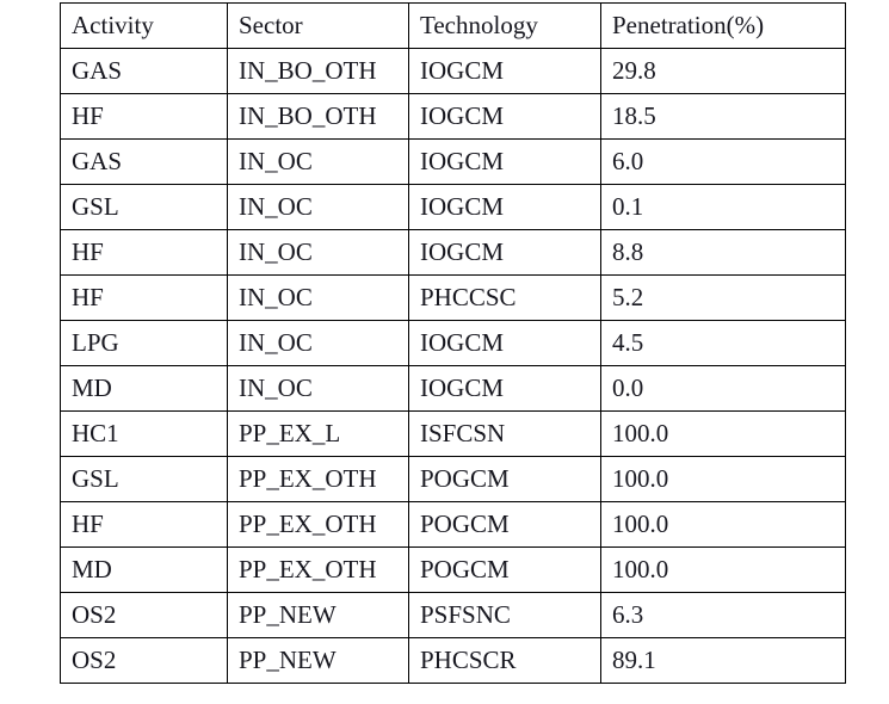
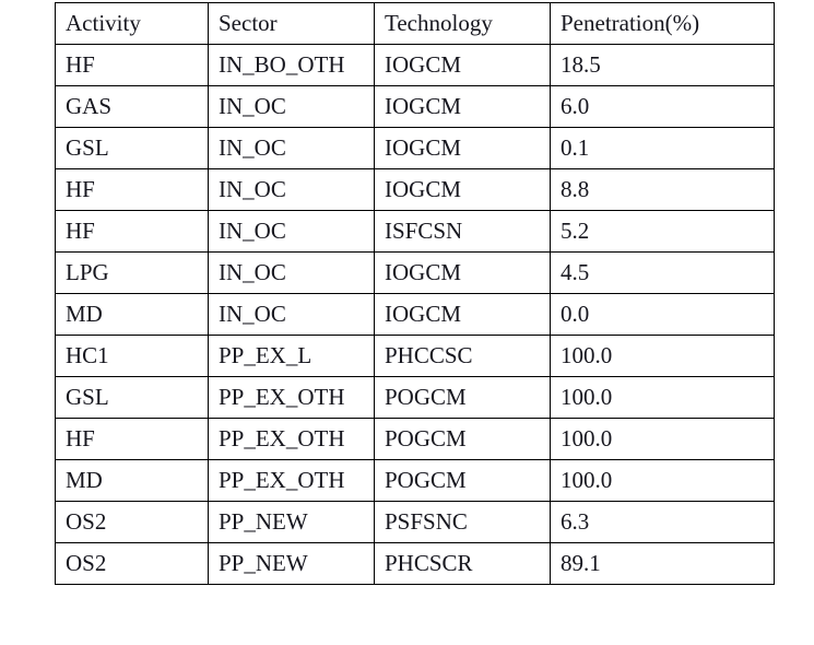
  Activity	Sector	Technology	Penetration(%)
- GAS	IN_BO_OTH	IOGCM	29.8
  HF	IN_BO_OTH	IOGCM	18.5
  GAS	IN_OC	IOGCM	6.0
  GSL	IN_OC	IOGCM	0.1
  HF	IN_OC	IOGCM	8.8
- HF	IN_OC	PHCCSC	5.2
+ HF	IN_OC	ISFCSN	5.2
  LPG	IN_OC	IOGCM	4.5
  MD	IN_OC	IOGCM	0.0
- HC1	PP_EX_L	ISFCSN	100.0
+ HC1	PP_EX_L	PHCCSC	100.0
  GSL	PP_EX_OTH	POGCM	100.0
  HF	PP_EX_OTH	POGCM	100.0
  MD	PP_EX_OTH	POGCM	100.0
  OS2	PP_NEW	PSFSNC	6.3
  OS2	PP_NEW	PHCSCR	89.1
